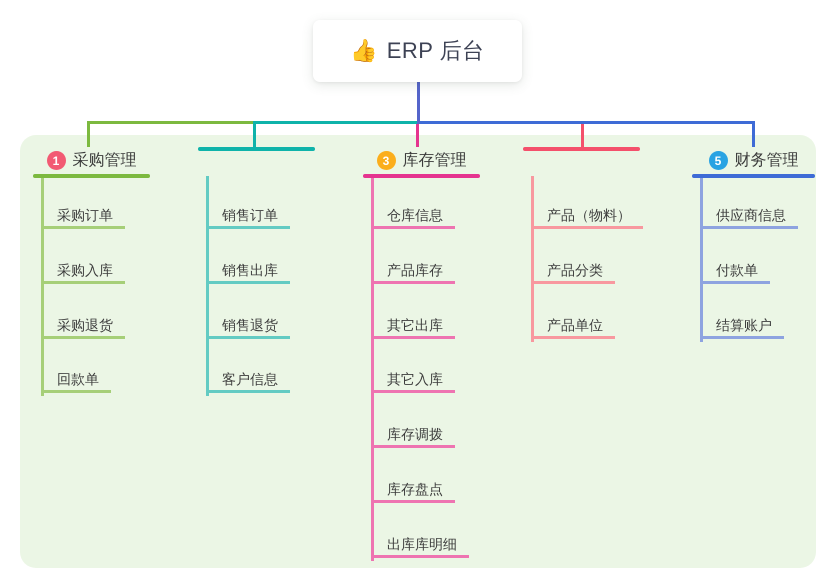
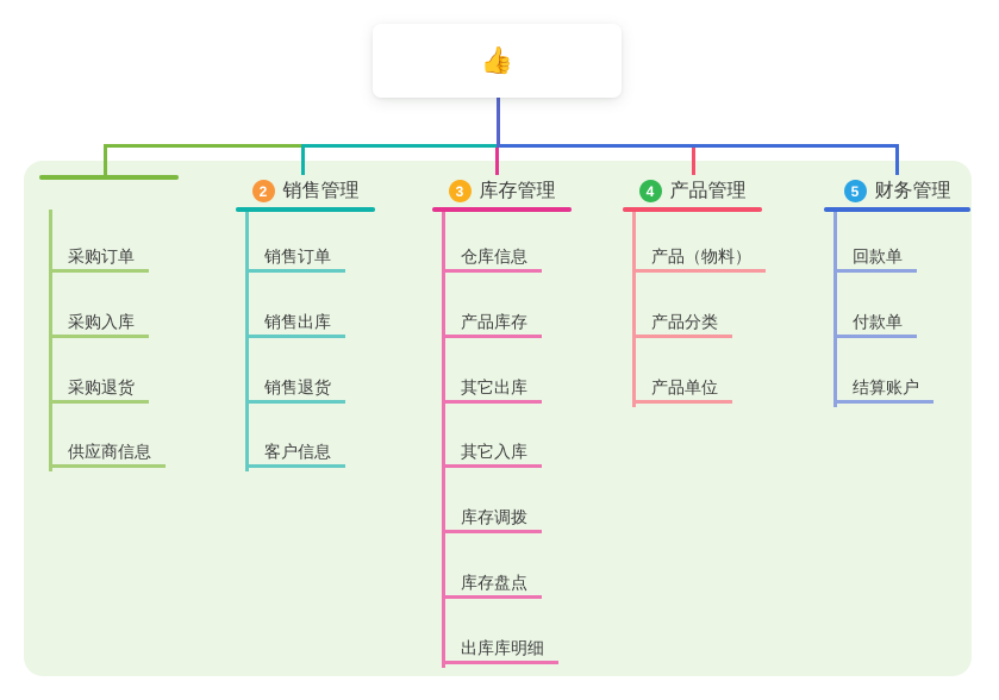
  👍
- ERP 后台
- 1
- 采购管理
  采购订单
  采购入库
  采购退货
- 回款单
+ 供应商信息
+ 2
+ 销售管理
  销售订单
  销售出库
  销售退货
  客户信息
  3
  库存管理
  仓库信息
  产品库存
  其它出库
  其它入库
  库存调拨
  库存盘点
  出库库明细
+ 4
+ 产品管理
  产品（物料）
  产品分类
  产品单位
  5
  财务管理
- 供应商信息
+ 回款单
  付款单
  结算账户
